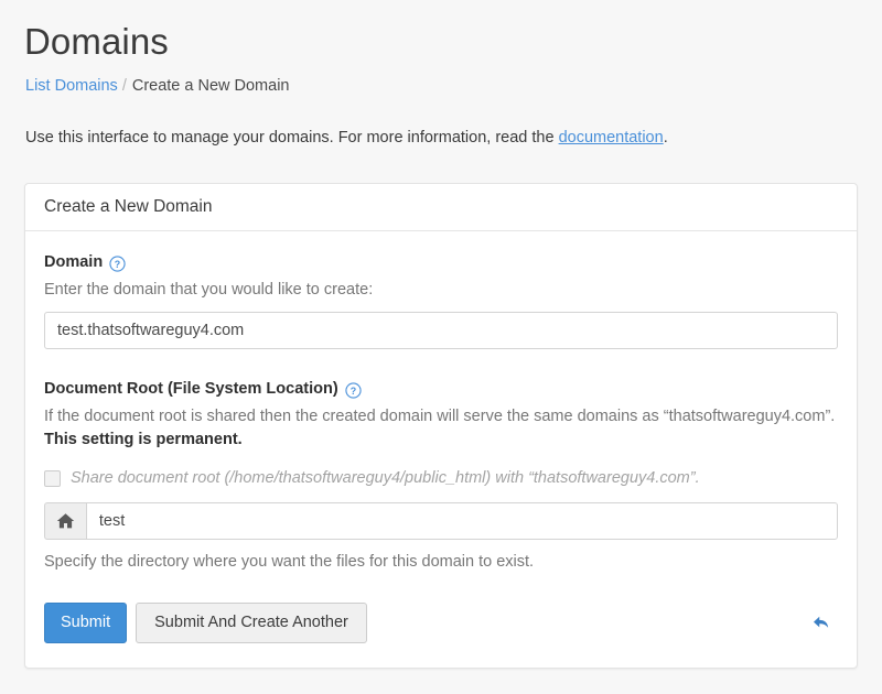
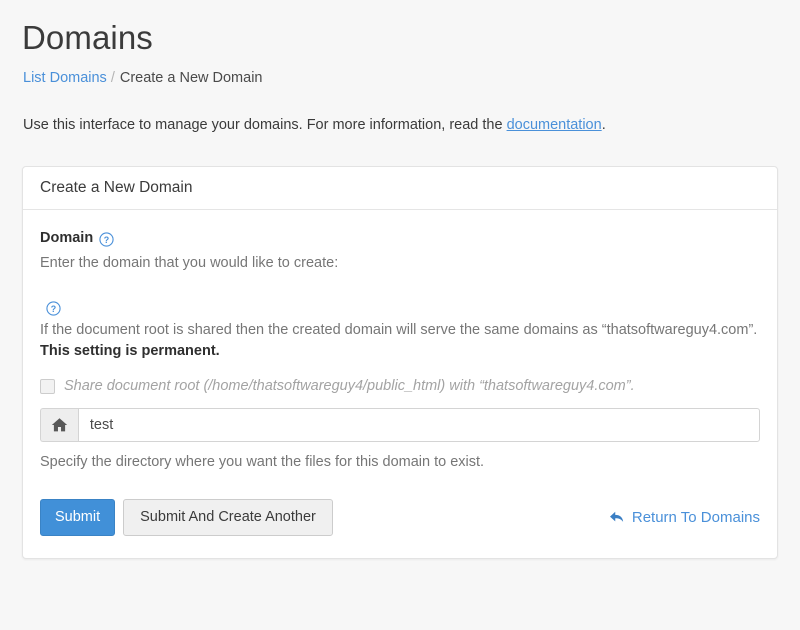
  Domains
  List Domains / Create a New Domain
  Use this interface to manage your domains. For more information, read the documentation.
  Create a New Domain
  Domain
  ?
  Enter the domain that you would like to create:
- test.thatsoftwareguy4.com
- Document Root (File System Location)
  ?
  If the document root is shared then the created domain will serve the same domains as “thatsoftwareguy4.com”. This setting is permanent.
  Share document root (/home/thatsoftwareguy4/public_html) with “thatsoftwareguy4.com”.
  test
  Specify the directory where you want the files for this domain to exist.
  Submit
  Submit And Create Another
+ Return To Domains
